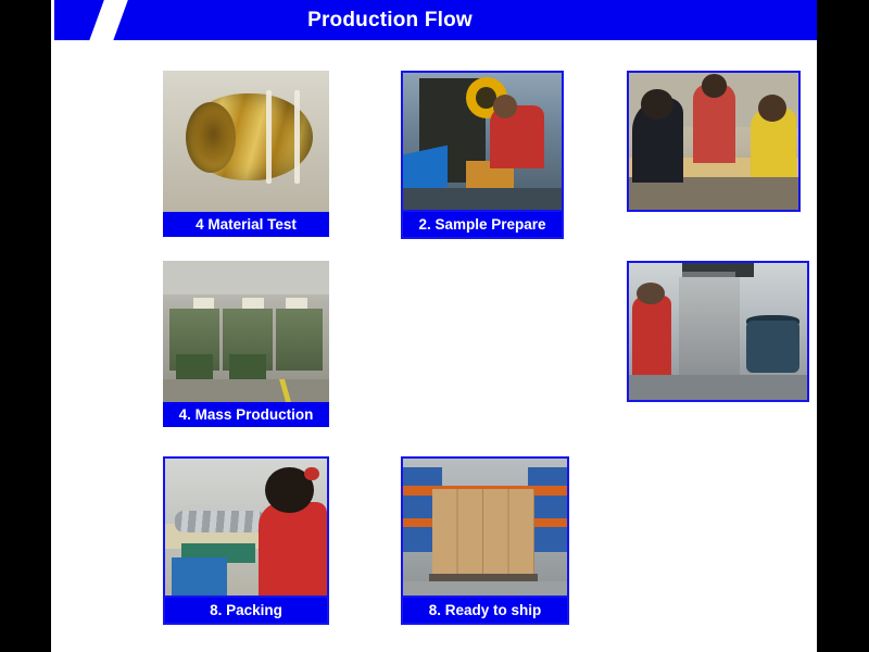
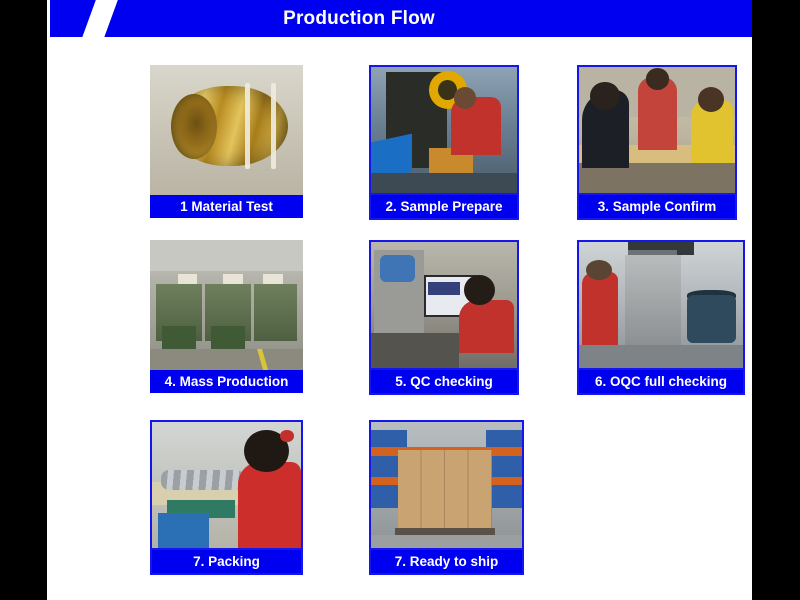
  Production Flow
- 4 Material Test
+ 1 Material Test
  2. Sample Prepare
+ 3. Sample Confirm
  4. Mass Production
+ 5. QC checking
+ 6. OQC full checking
- 8. Packing
+ 7. Packing
- 8. Ready to ship
+ 7. Ready to ship
